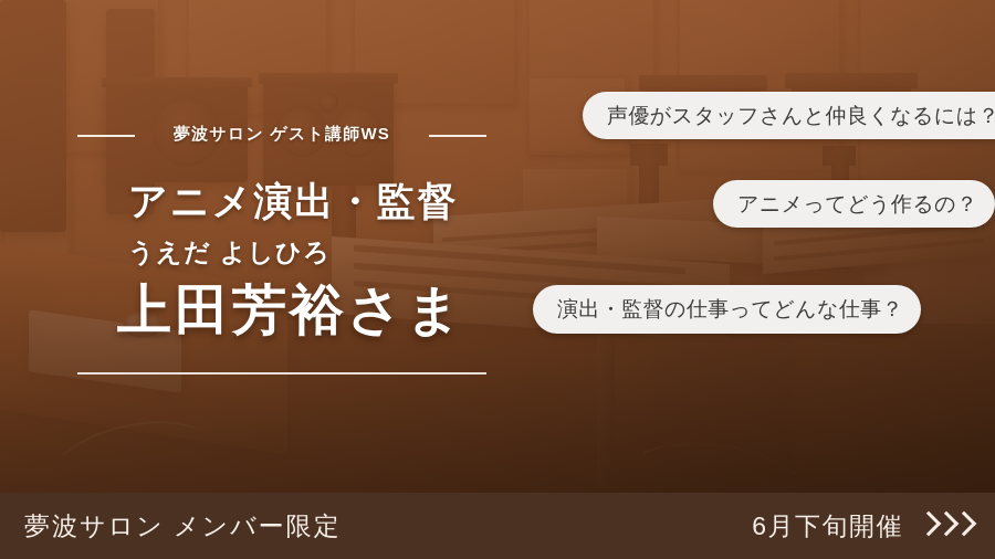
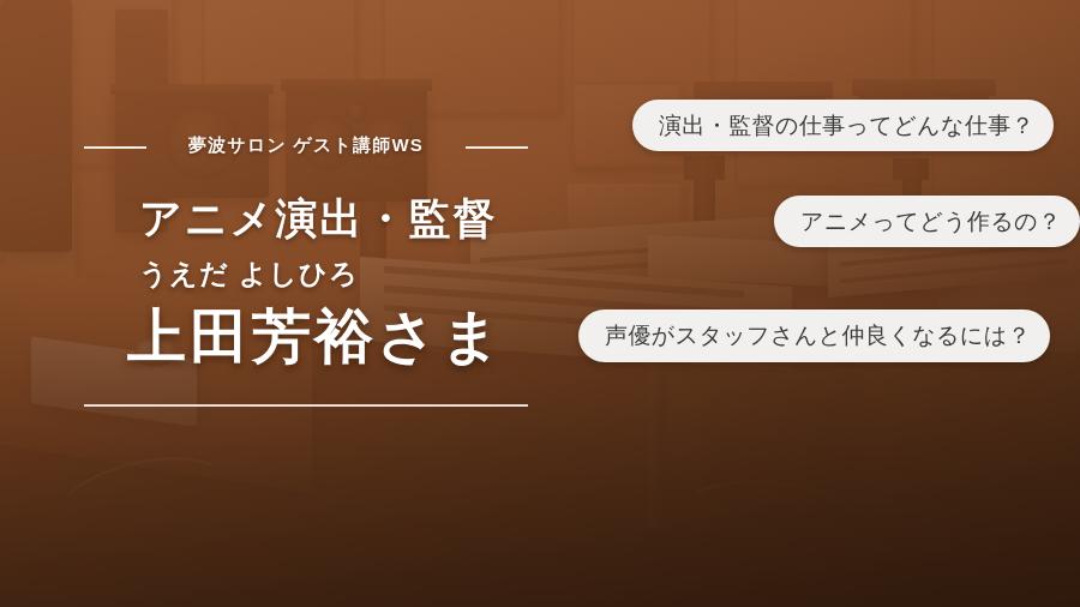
  夢波サロン ゲスト講師WS
  アニメ演出・監督
  うえだ よしひろ
  上田芳裕さま
- 声優がスタッフさんと仲良くなるには？
+ 演出・監督の仕事ってどんな仕事？
  アニメってどう作るの？
- 演出・監督の仕事ってどんな仕事？
+ 声優がスタッフさんと仲良くなるには？
- 夢波サロン メンバー限定
- 6月下旬開催
